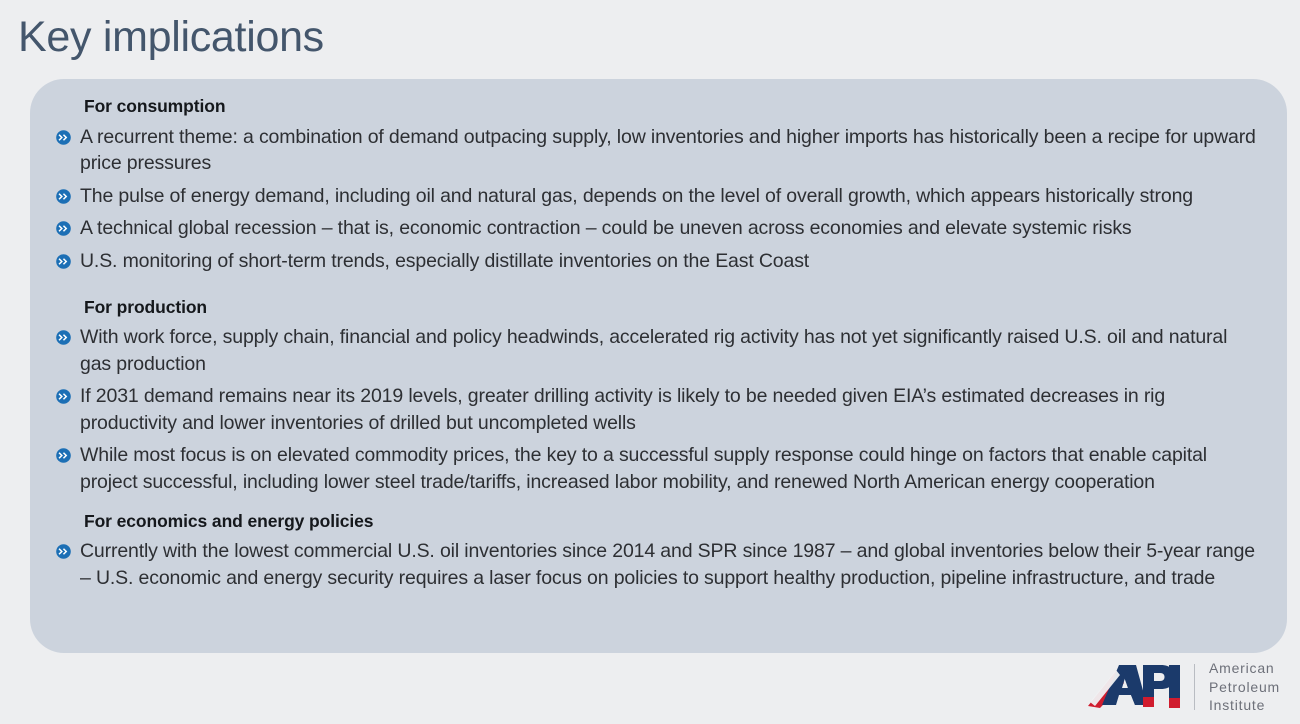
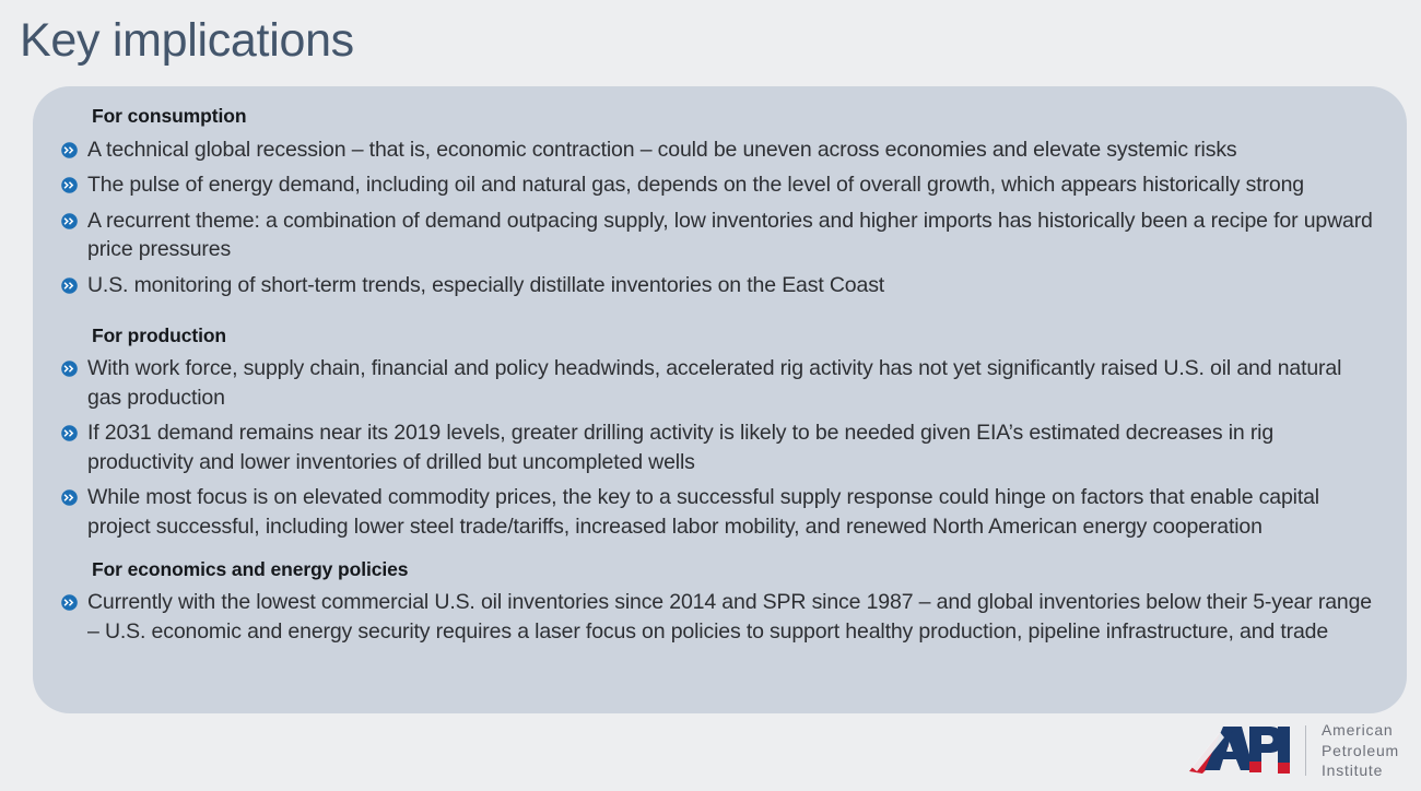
  Key implications
  For consumption
- A recurrent theme: a combination of demand outpacing supply, low inventories and higher imports has historically been a recipe for upward price pressures
+ A technical global recession – that is, economic contraction – could be uneven across economies and elevate systemic risks
  The pulse of energy demand, including oil and natural gas, depends on the level of overall growth, which appears historically strong
- A technical global recession – that is, economic contraction – could be uneven across economies and elevate systemic risks
+ A recurrent theme: a combination of demand outpacing supply, low inventories and higher imports has historically been a recipe for upward price pressures
  U.S. monitoring of short-term trends, especially distillate inventories on the East Coast
  For production
  With work force, supply chain, financial and policy headwinds, accelerated rig activity has not yet significantly raised U.S. oil and natural gas production
  If 2031 demand remains near its 2019 levels, greater drilling activity is likely to be needed given EIA’s estimated decreases in rig productivity and lower inventories of drilled but uncompleted wells
  While most focus is on elevated commodity prices, the key to a successful supply response could hinge on factors that enable capital project successful, including lower steel trade/tariffs, increased labor mobility, and renewed North American energy cooperation
  For economics and energy policies
  Currently with the lowest commercial U.S. oil inventories since 2014 and SPR since 1987 – and global inventories below their 5-year range – U.S. economic and energy security requires a laser focus on policies to support healthy production, pipeline infrastructure, and trade
  American
  Petroleum
  Institute
